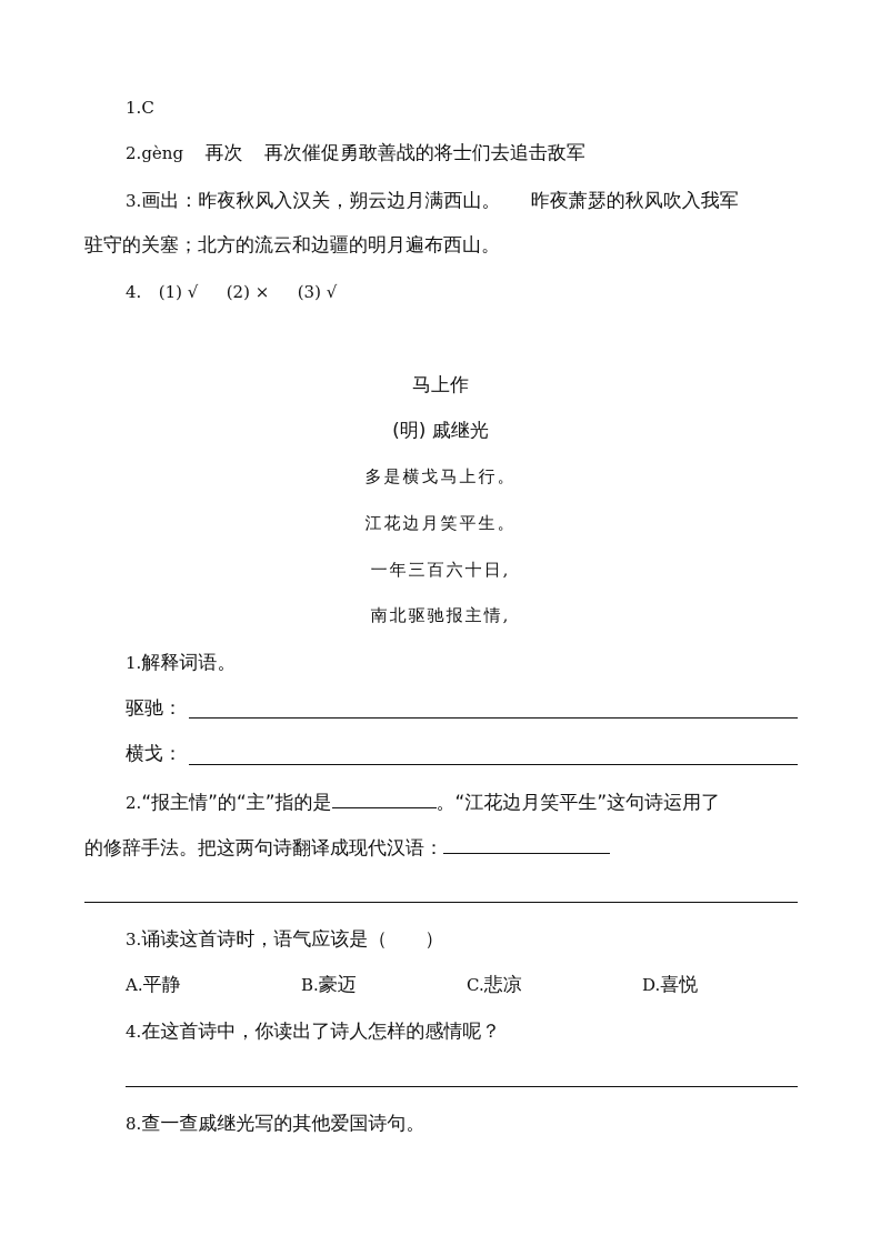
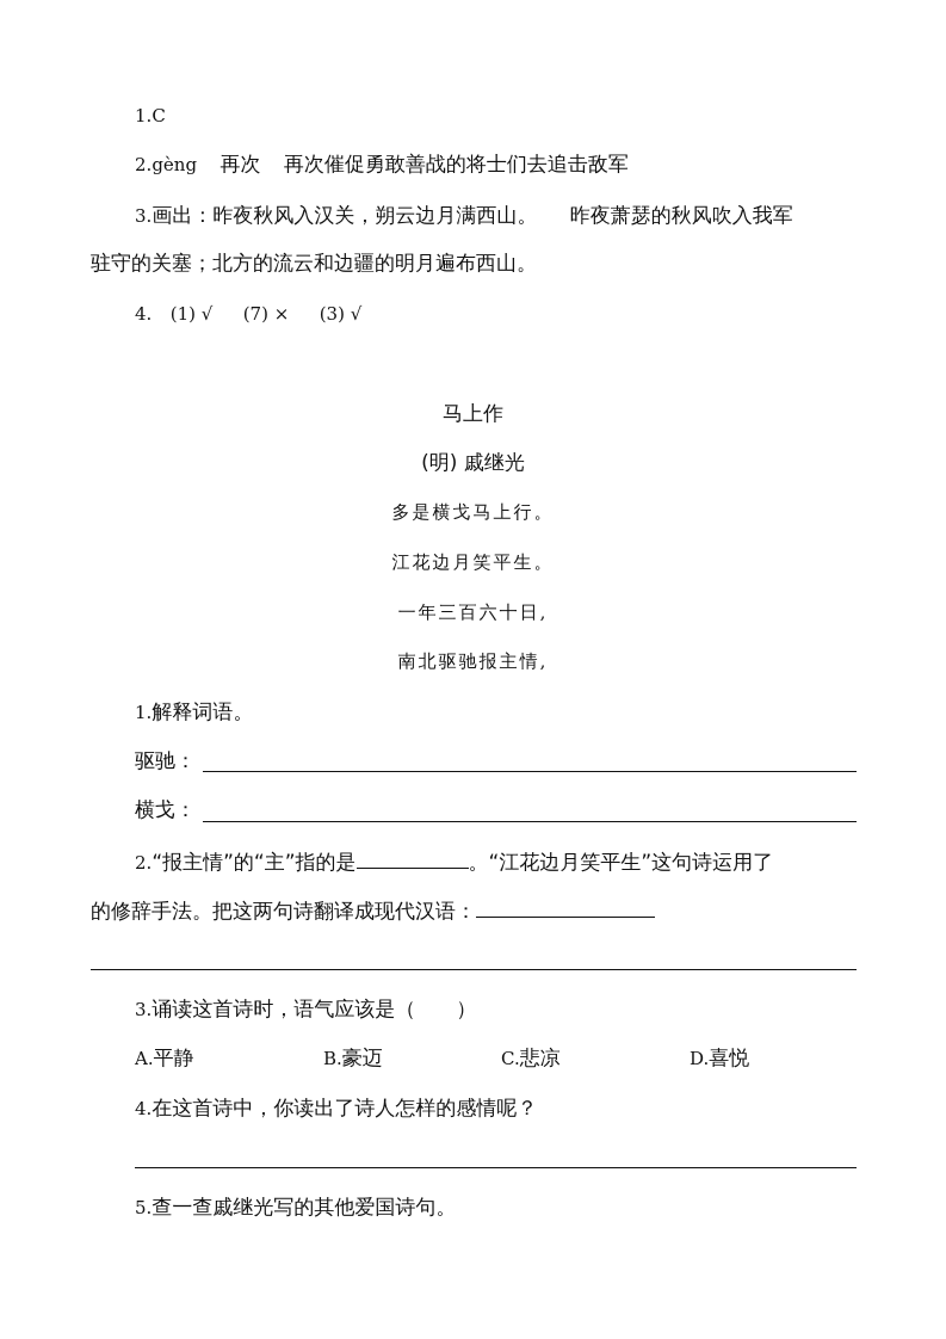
  1.C
  2.gèng 再次 再次催促勇敢善战的将士们去追击敌军
  3.画出：昨夜秋风入汉关，朔云边月满西山。 昨夜萧瑟的秋风吹入我军
  驻守的关塞；北方的流云和边疆的明月遍布西山。
- 4. (1) √ (2) × (3) √
+ 4. (1) √ (7) × (3) √
  马上作
  (明) 戚继光
  多是横戈马上行。
  江花边月笑平生。
  一年三百六十日,
  南北驱驰报主情,
  1.解释词语。
  驱驰：
  横戈：
  2.“报主情”的“主”指的是 。“江花边月笑平生”这句诗运用了
  的修辞手法。把这两句诗翻译成现代汉语：
  3.诵读这首诗时，语气应该是（ ）
  A.平静
  B.豪迈
  C.悲凉
  D.喜悦
  4.在这首诗中，你读出了诗人怎样的感情呢？
- 8.查一查戚继光写的其他爱国诗句。
+ 5.查一查戚继光写的其他爱国诗句。
